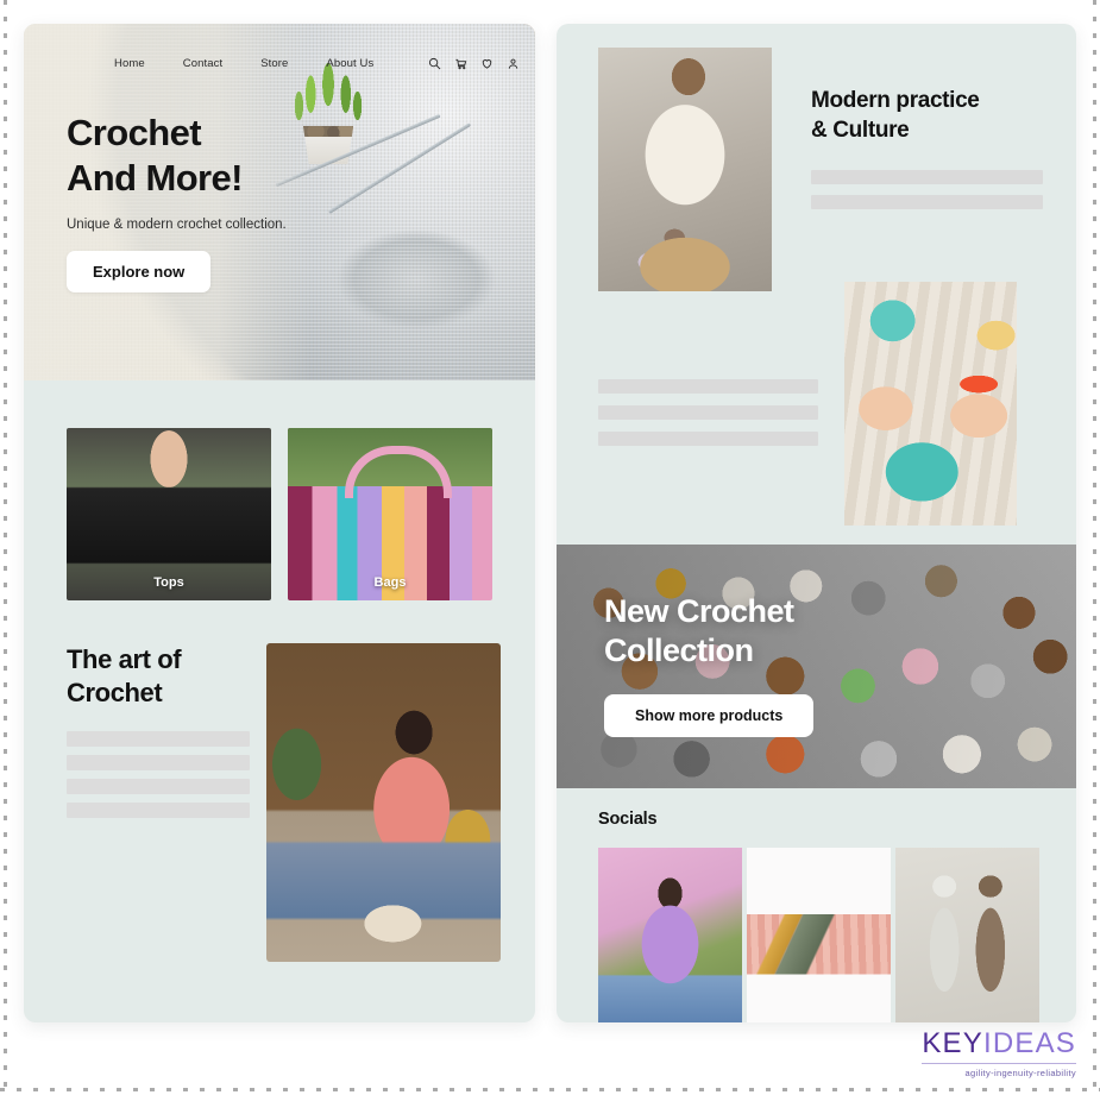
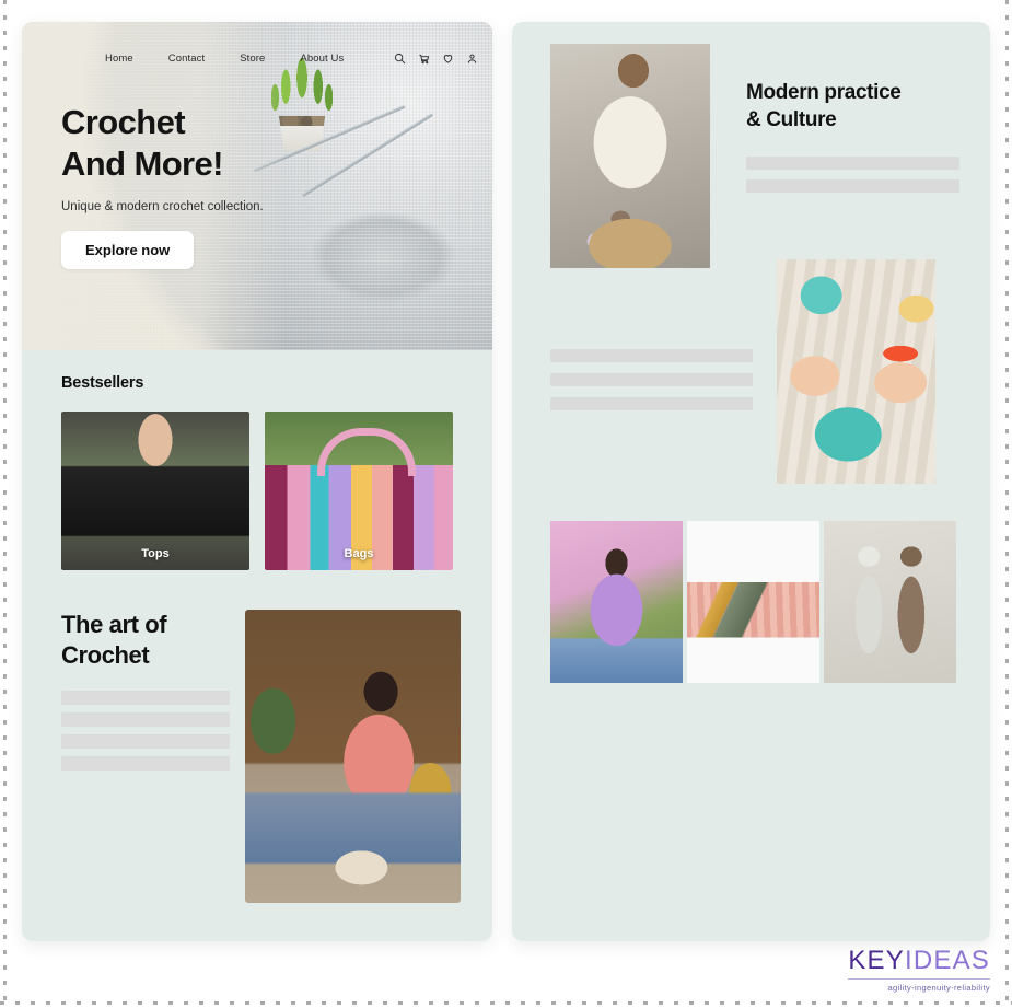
  Home
  Contact
  Store
  About Us
  Crochet
  And More!
  Unique & modern crochet collection.
  Explore now
+ Bestsellers
  Tops
  Bags
  The art of
  Crochet
  Modern practice
  & Culture
- New Crochet
- Collection
- Show more products
- Socials
  KEYIDEAS
  agility-ingenuity-reliability
